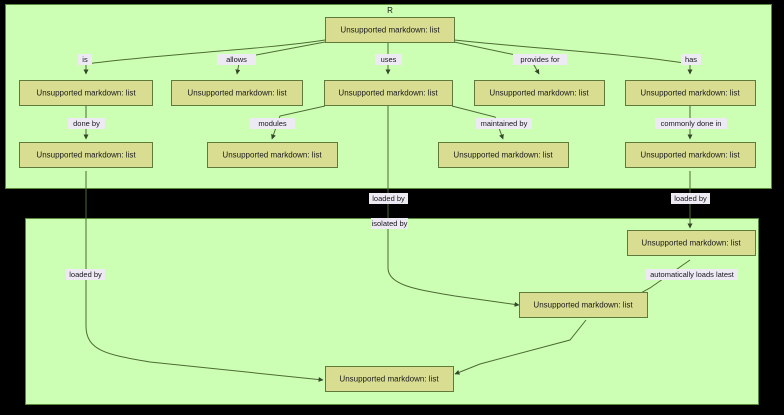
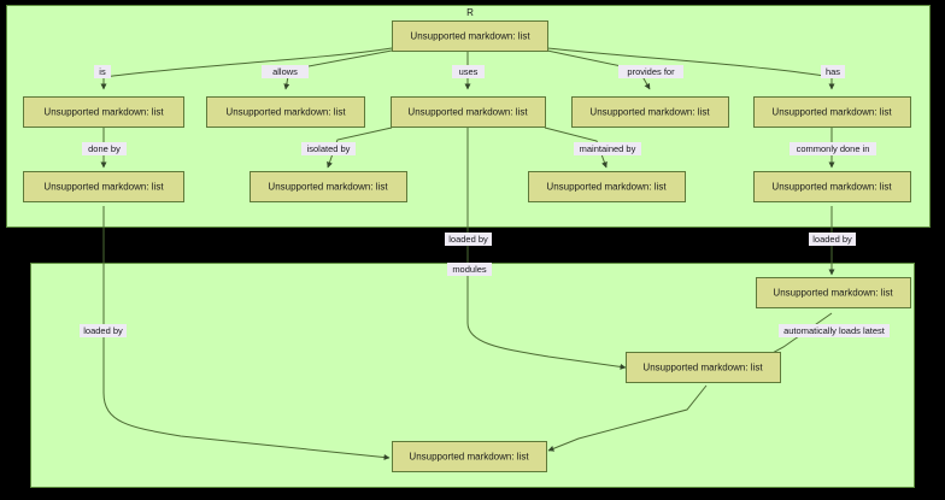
  Unsupported markdown: list
  Unsupported markdown: list
  Unsupported markdown: list
  Unsupported markdown: list
  Unsupported markdown: list
  Unsupported markdown: list
  Unsupported markdown: list
  Unsupported markdown: list
  Unsupported markdown: list
  Unsupported markdown: list
  Unsupported markdown: list
  Unsupported markdown: list
  Unsupported markdown: list
  R
  is
  allows
  uses
  provides for
  has
  done by
- modules
+ isolated by
  maintained by
  commonly done in
  loaded by
  loaded by
- isolated by
+ modules
  loaded by
  automatically loads latest
